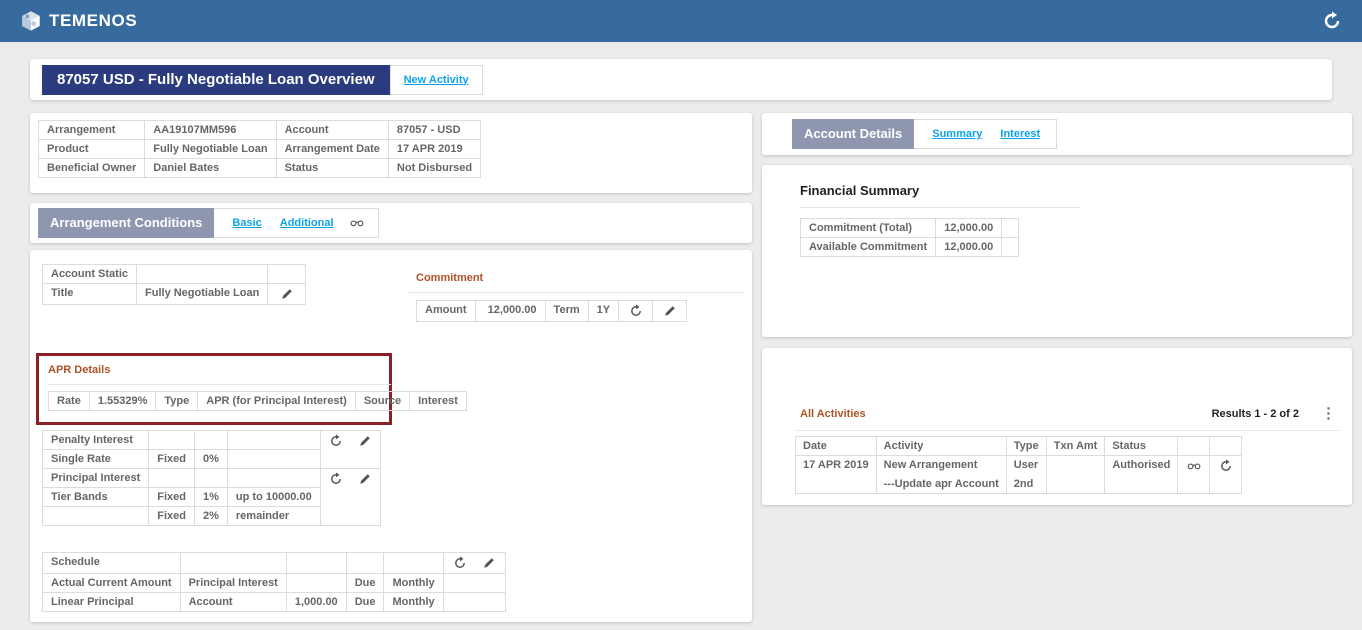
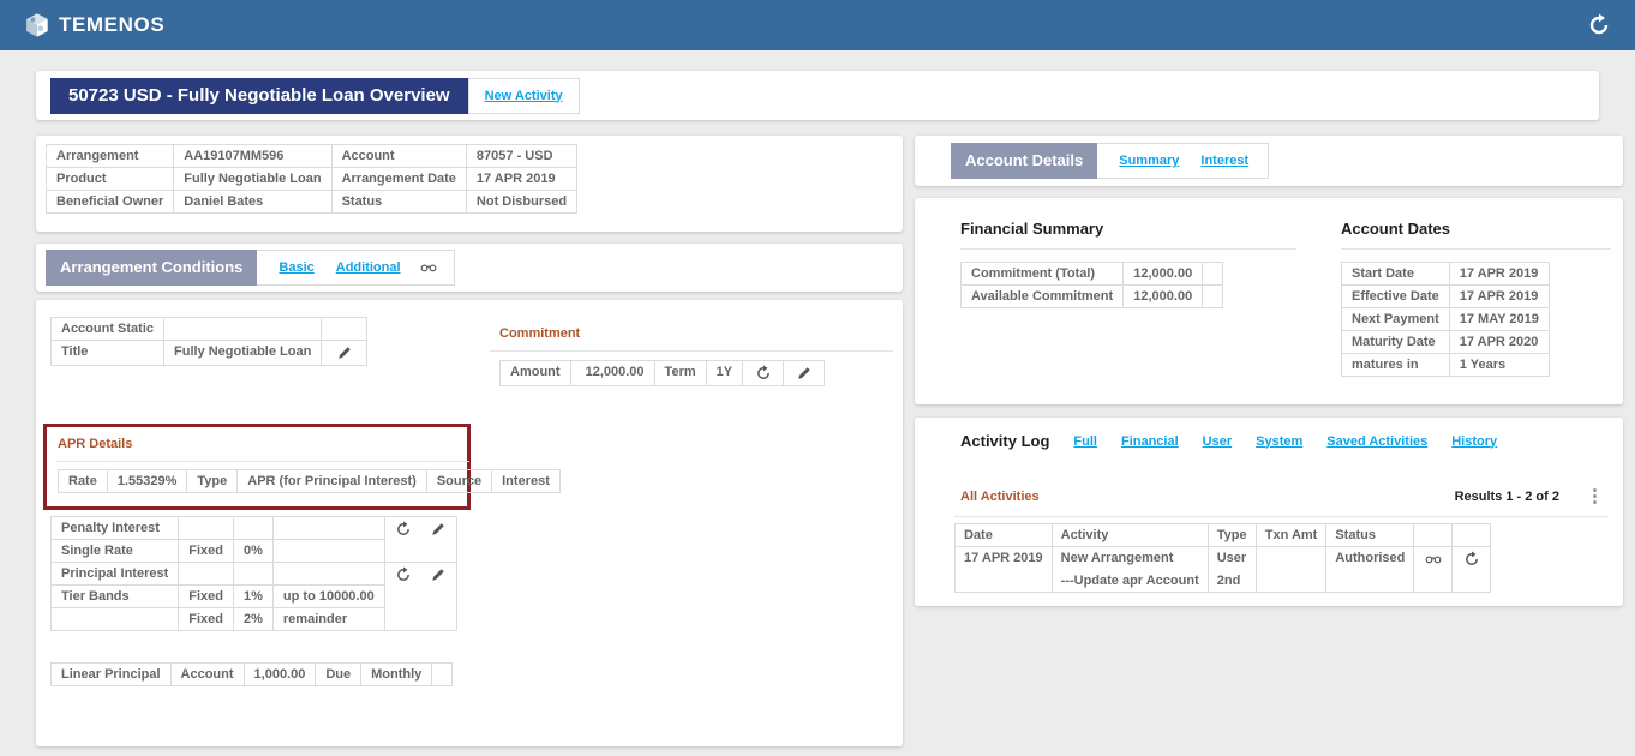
  TEMENOS
- 87057 USD - Fully Negotiable Loan Overview
+ 50723 USD - Fully Negotiable Loan Overview
  New Activity
  Arrangement	AA19107MM596	Account	87057 - USD
  Product	Fully Negotiable Loan	Arrangement Date	17 APR 2019
  Beneficial Owner	Daniel Bates	Status	Not Disbursed
  Arrangement Conditions
  Basic
  Additional
  Account Static
  Title	Fully Negotiable Loan
  Commitment
  Amount	12,000.00	Term	1Y
  APR Details
  Rate	1.55329%	Type	APR (for Principal Interest)	Source	Interest
  Penalty Interest
  Single Rate	Fixed	0%
  Principal Interest
  Tier Bands	Fixed	1%	up to 10000.00
  	Fixed	2%	remainder
- Schedule
- Actual Current Amount	Principal Interest		Due	Monthly
  Linear Principal	Account	1,000.00	Due	Monthly
  Account Details
  Summary
  Interest
  Financial Summary
  Commitment (Total)	12,000.00
  Available Commitment	12,000.00
+ Account Dates
+ Start Date	17 APR 2019
+ Effective Date	17 APR 2019
+ Next Payment	17 MAY 2019
+ Maturity Date	17 APR 2020
+ matures in	1 Years
+ Activity Log
+ Full
+ Financial
+ User
+ System
+ Saved Activities
+ History
  All Activities
  Results 1 - 2 of 2
  ⋮
  Date	Activity	Type	Txn Amt	Status
  17 APR 2019	New Arrangement ---Update apr Account	User 2nd		Authorised
